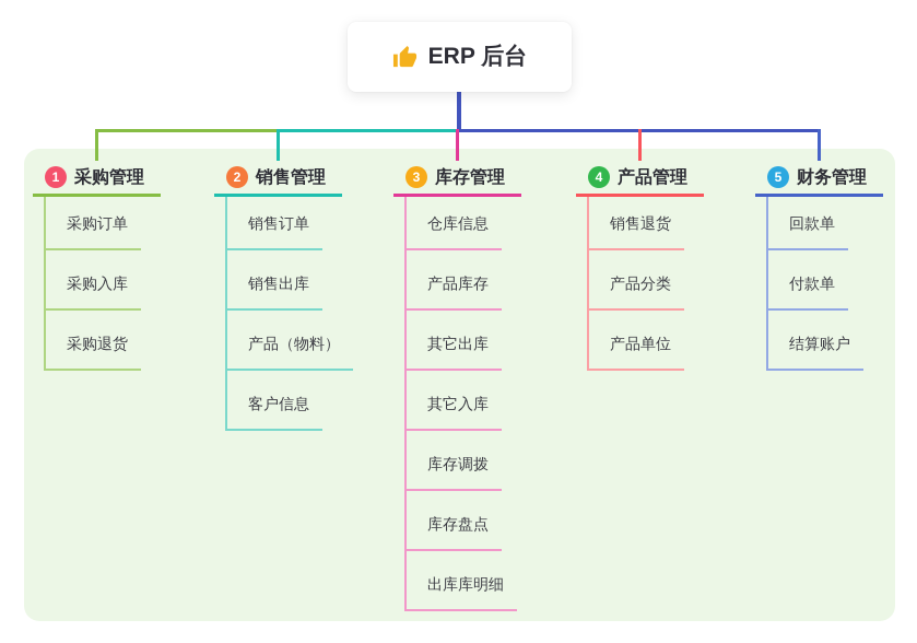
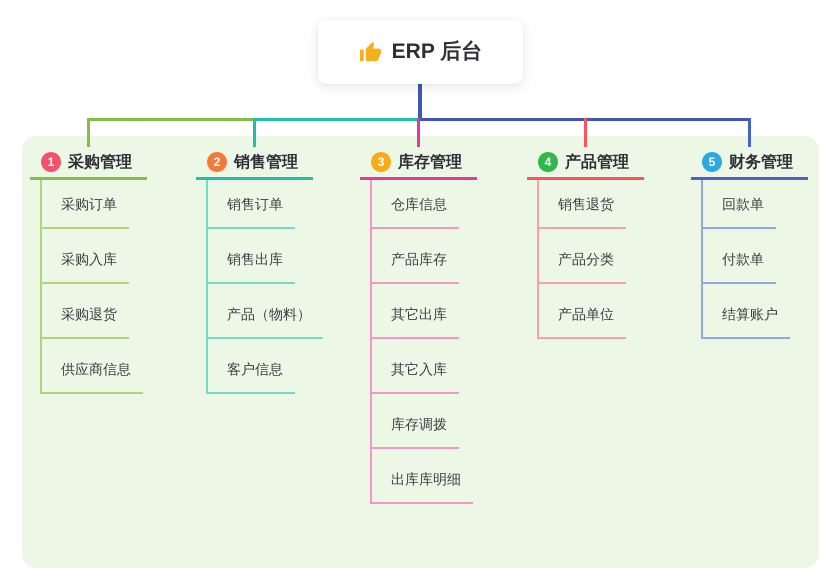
  ERP 后台
  1
  采购管理
  采购订单
  采购入库
  采购退货
+ 供应商信息
  2
  销售管理
  销售订单
  销售出库
  产品（物料）
  客户信息
  3
  库存管理
  仓库信息
  产品库存
  其它出库
  其它入库
  库存调拨
- 库存盘点
  出库库明细
  4
  产品管理
  销售退货
  产品分类
  产品单位
  5
  财务管理
  回款单
  付款单
  结算账户
